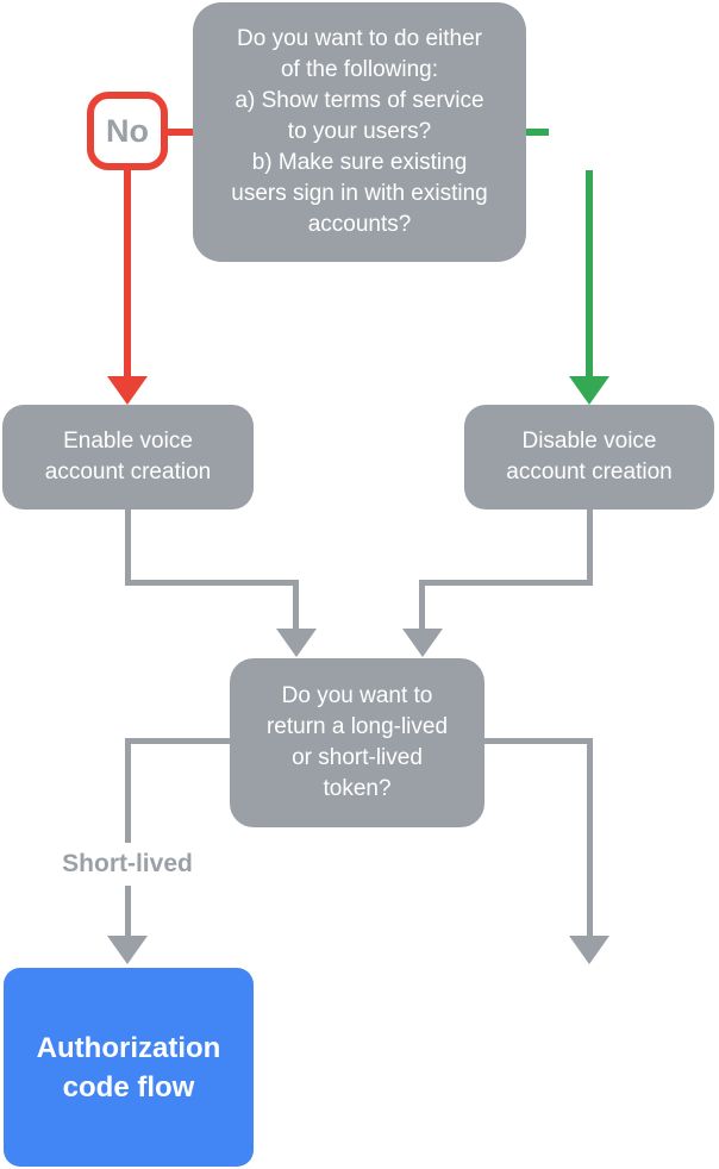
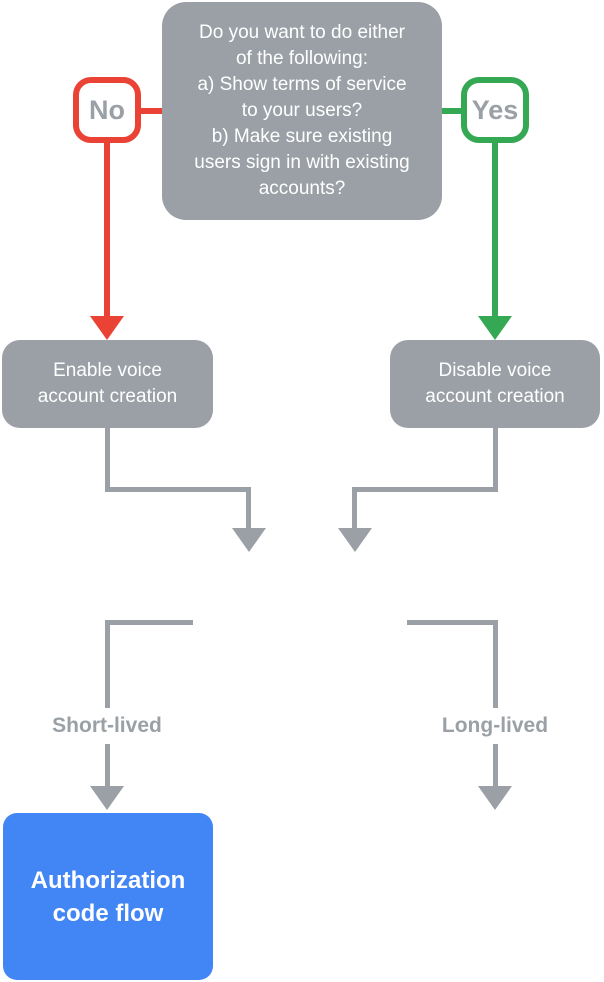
  Do you want to do either
  of the following:
  a) Show terms of service
  to your users?
  b) Make sure existing
  users sign in with existing
  accounts?
  No
+ Yes
  Enable voice
  account creation
  Disable voice
  account creation
- Do you want to
- return a long-lived
- or short-lived
- token?
  Short-lived
+ Long-lived
  Authorization
  code flow
